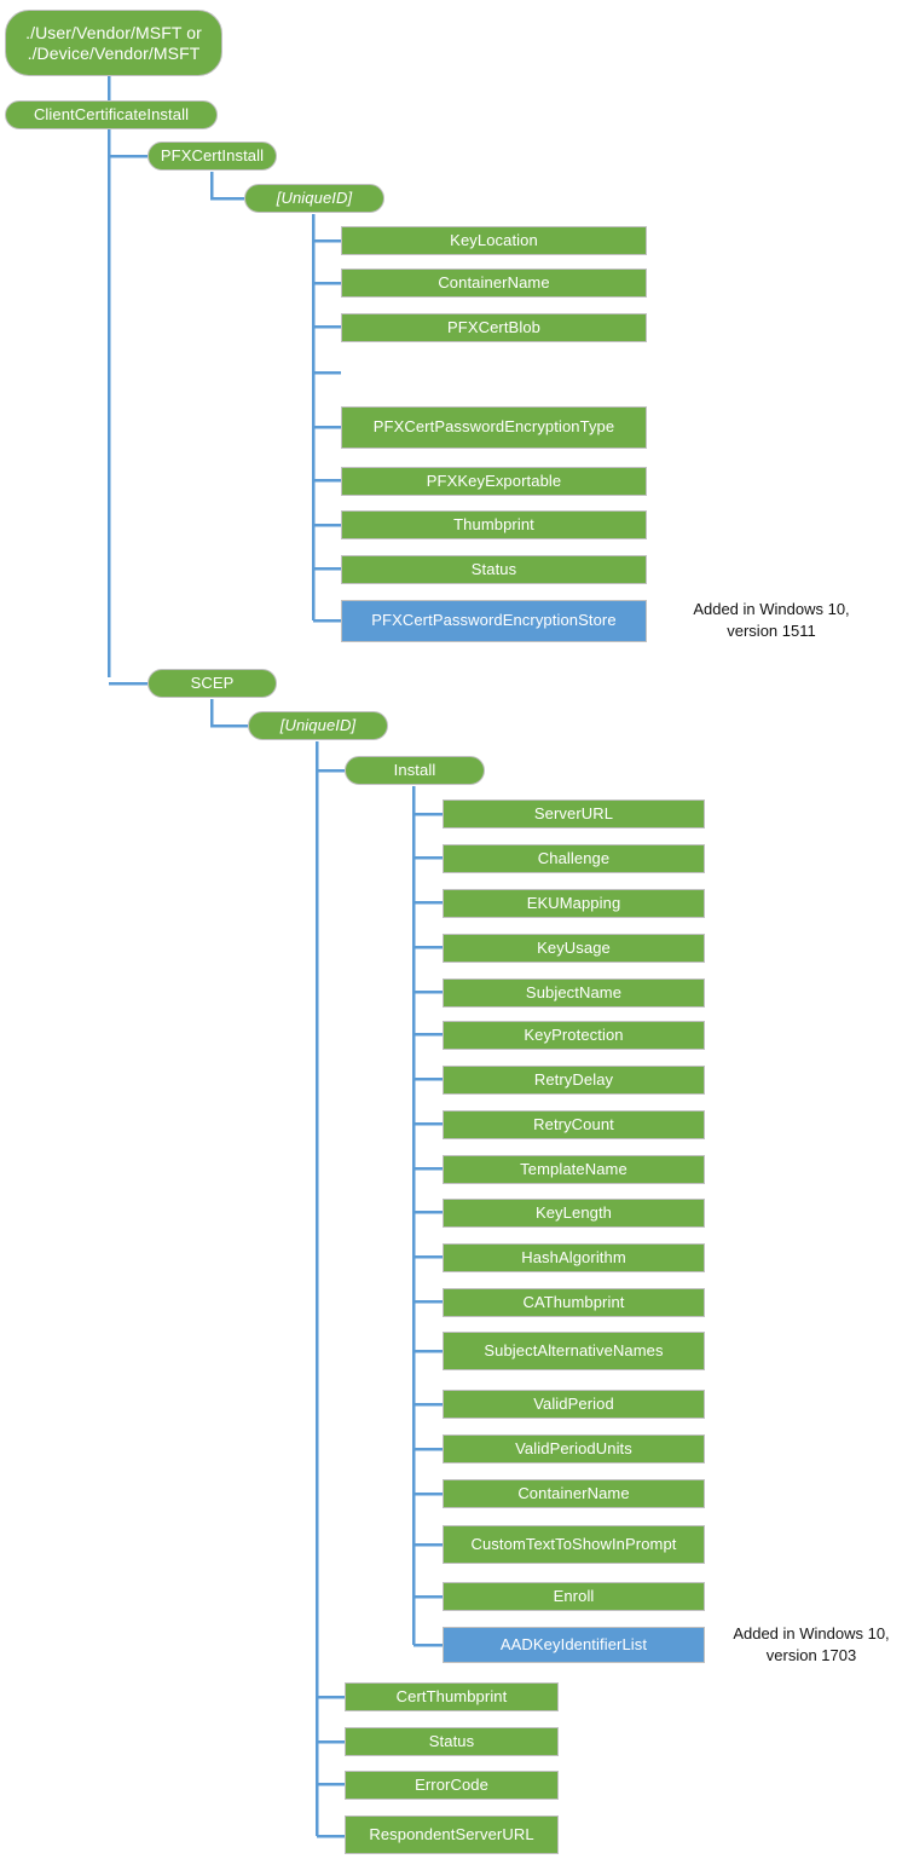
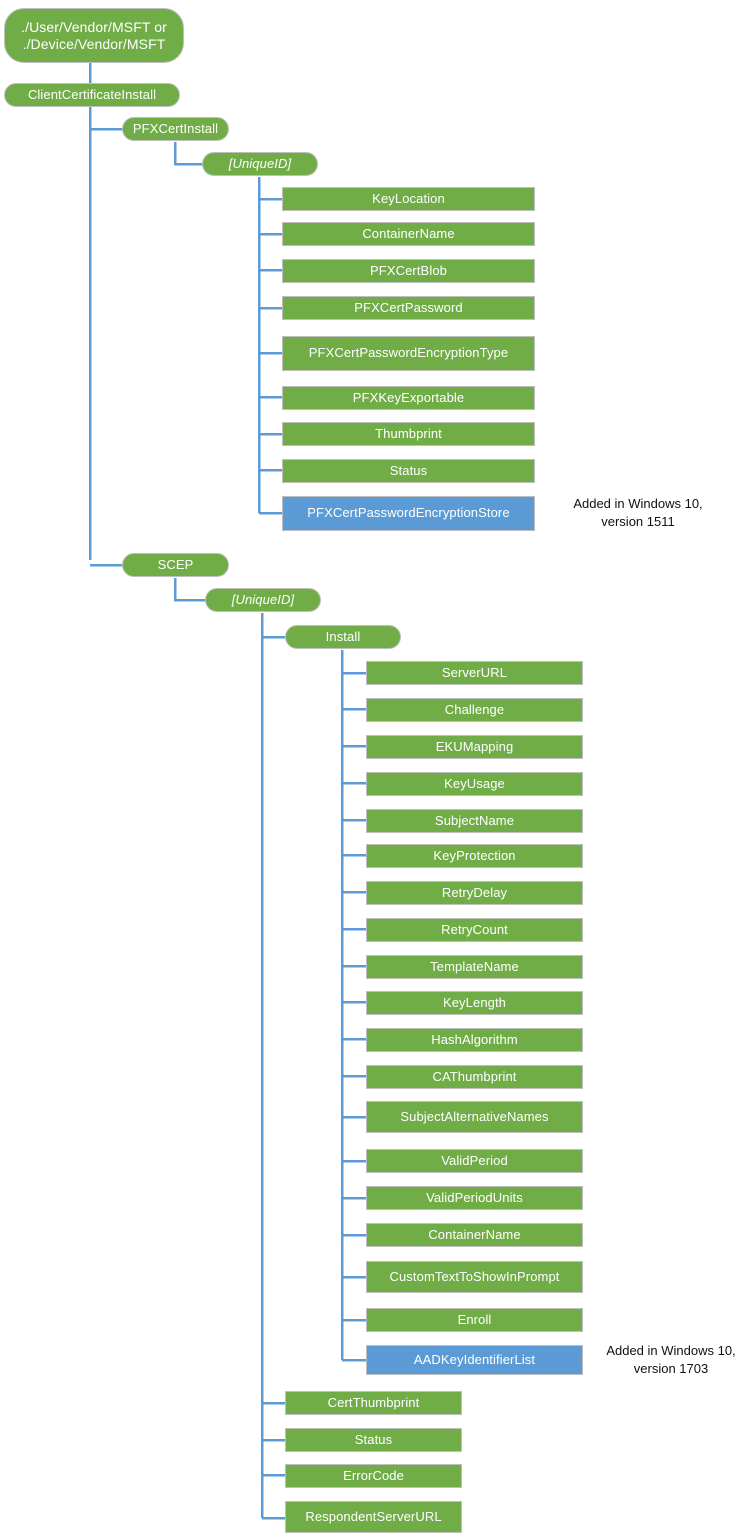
  ./User/Vendor/MSFT or
  ./Device/Vendor/MSFT
  ClientCertificateInstall
  PFXCertInstall
  [UniqueID]
  KeyLocation
  ContainerName
  PFXCertBlob
+ PFXCertPassword
  PFXCertPasswordEncryptionType
  PFXKeyExportable
  Thumbprint
  Status
  PFXCertPasswordEncryptionStore
  Added in Windows 10,
  version 1511
  SCEP
  [UniqueID]
  Install
  ServerURL
  Challenge
  EKUMapping
  KeyUsage
  SubjectName
  KeyProtection
  RetryDelay
  RetryCount
  TemplateName
  KeyLength
  HashAlgorithm
  CAThumbprint
  SubjectAlternativeNames
  ValidPeriod
  ValidPeriodUnits
  ContainerName
  CustomTextToShowInPrompt
  Enroll
  AADKeyIdentifierList
  Added in Windows 10,
  version 1703
  CertThumbprint
  Status
  ErrorCode
  RespondentServerURL
